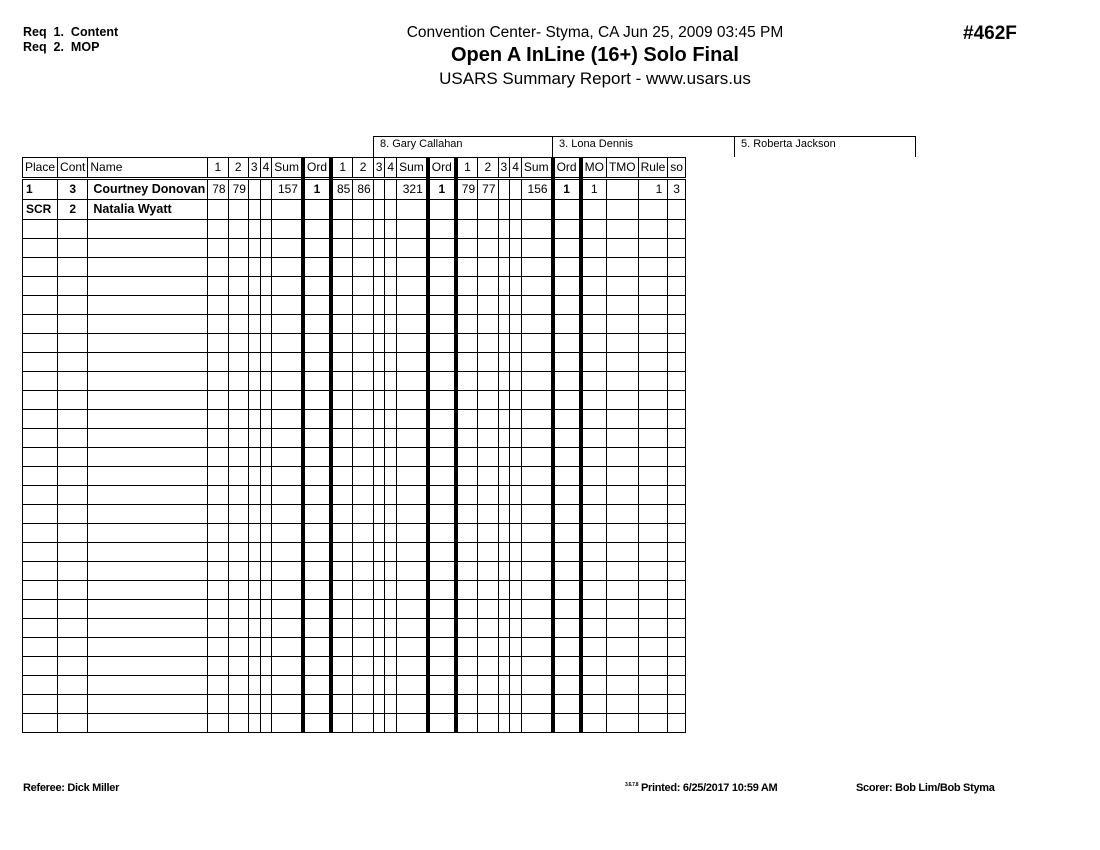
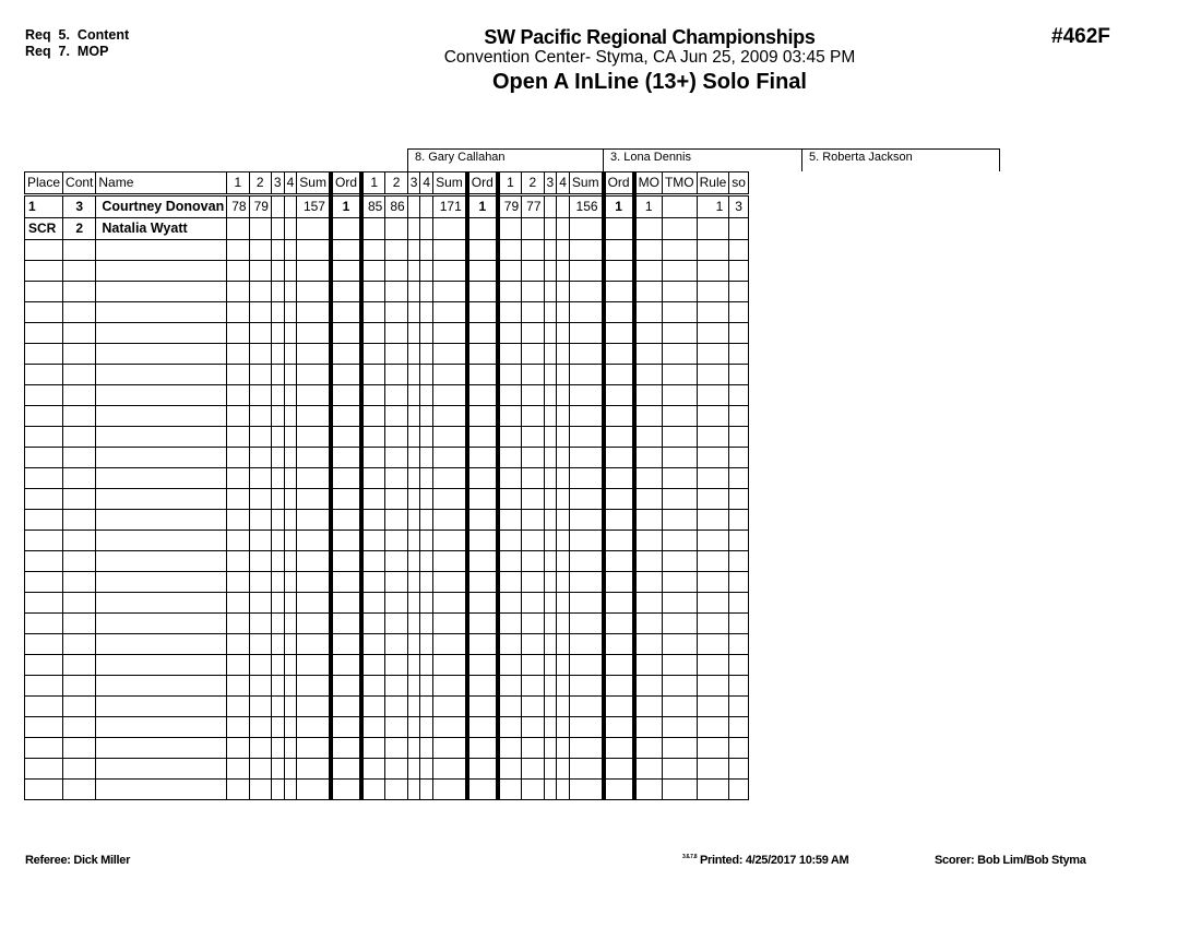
- Req 1. Content
+ Req 5. Content
- Req 2. MOP
+ Req 7. MOP
+ SW Pacific Regional Championships
  Convention Center- Styma, CA Jun 25, 2009 03:45 PM
- Open A InLine (16+) Solo Final
+ Open A InLine (13+) Solo Final
- USARS Summary Report - www.usars.us
  #462F
  8. Gary Callahan
  3. Lona Dennis
  5. Roberta Jackson
  Place	Cont	Name	1	2	3	4	Sum	Ord	1	2	3	4	Sum	Ord	1	2	3	4	Sum	Ord	MO	TMO	Rule	so
- 1	3	Courtney Donovan	78	79			157	1	85	86			321	1	79	77			156	1	1		1	3
+ 1	3	Courtney Donovan	78	79			157	1	85	86			171	1	79	77			156	1	1		1	3
  SCR	2	Natalia Wyatt
  Referee: Dick Miller
- Printed: 6/25/2017 10:59 AM
+ Printed: 4/25/2017 10:59 AM
  Scorer: Bob Lim/Bob Styma
